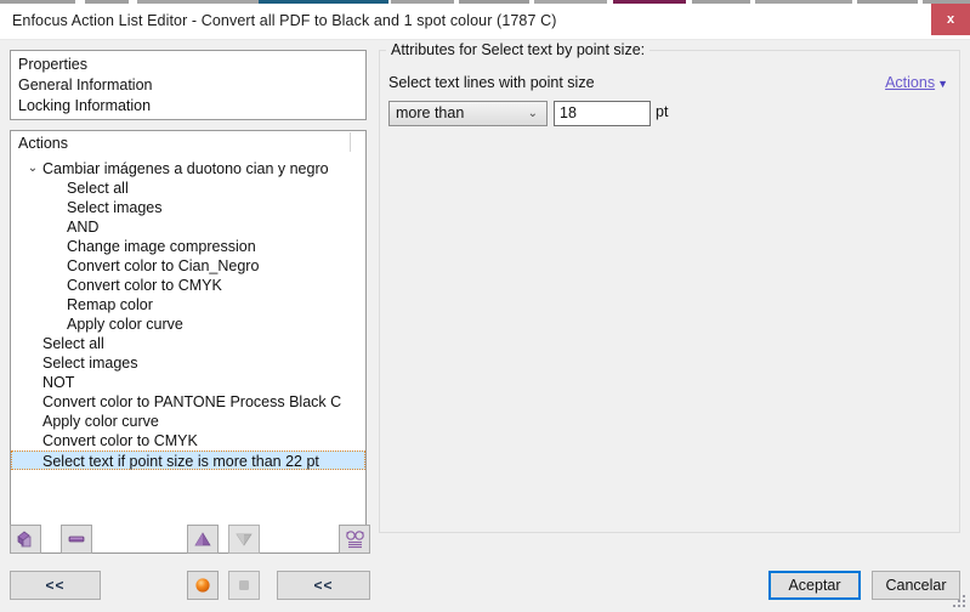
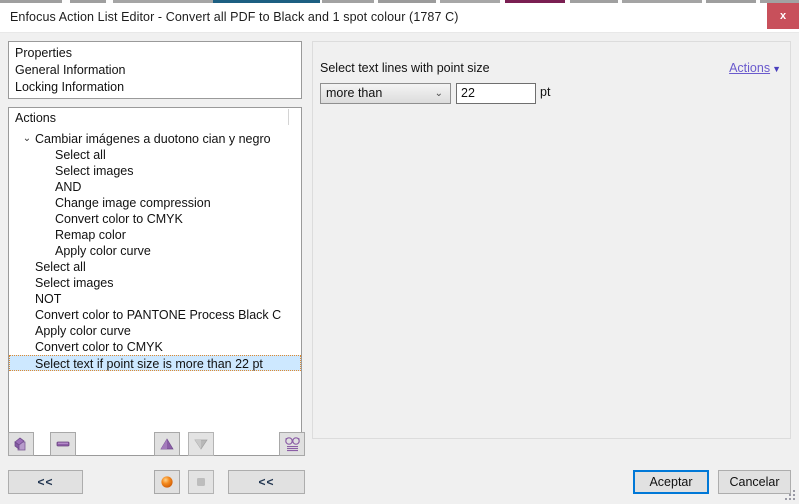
  Enfocus Action List Editor - Convert all PDF to Black and 1 spot colour (1787 C)
  x
  Properties
  General Information
  Locking Information
  Actions
  ⌄
  Cambiar imágenes a duotono cian y negro
  Select all
  Select images
  AND
  Change image compression
- Convert color to Cian_Negro
  Convert color to CMYK
  Remap color
  Apply color curve
  Select all
  Select images
  NOT
  Convert color to PANTONE Process Black C
  Apply color curve
  Convert color to CMYK
  Select text if point size is more than 22 pt
  <<
  <<
- Attributes for Select text by point size:
  Select text lines with point size
  Actions ▼
  more than
  ⌄
- 18
+ 22
  pt
  Aceptar
  Cancelar
